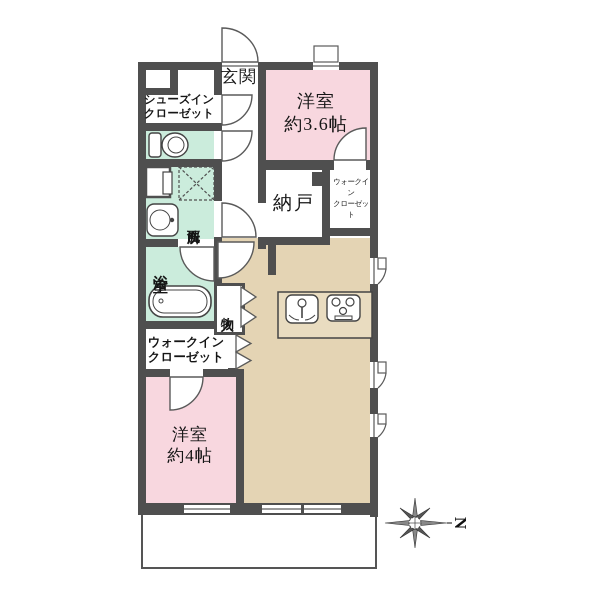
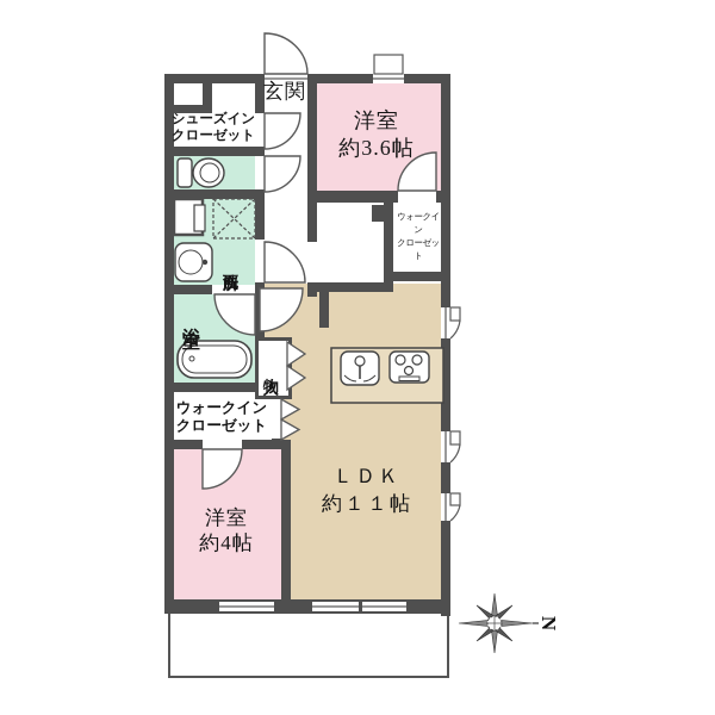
  玄関
  シューズイン
  クローゼット
  ウォークイン
  クローゼット
  洋室
  約4帖
  洋室
  約3.6帖
- 納戸
  ウォークイン
  クローゼット
+ ＬＤＫ
+ 約１１帖
